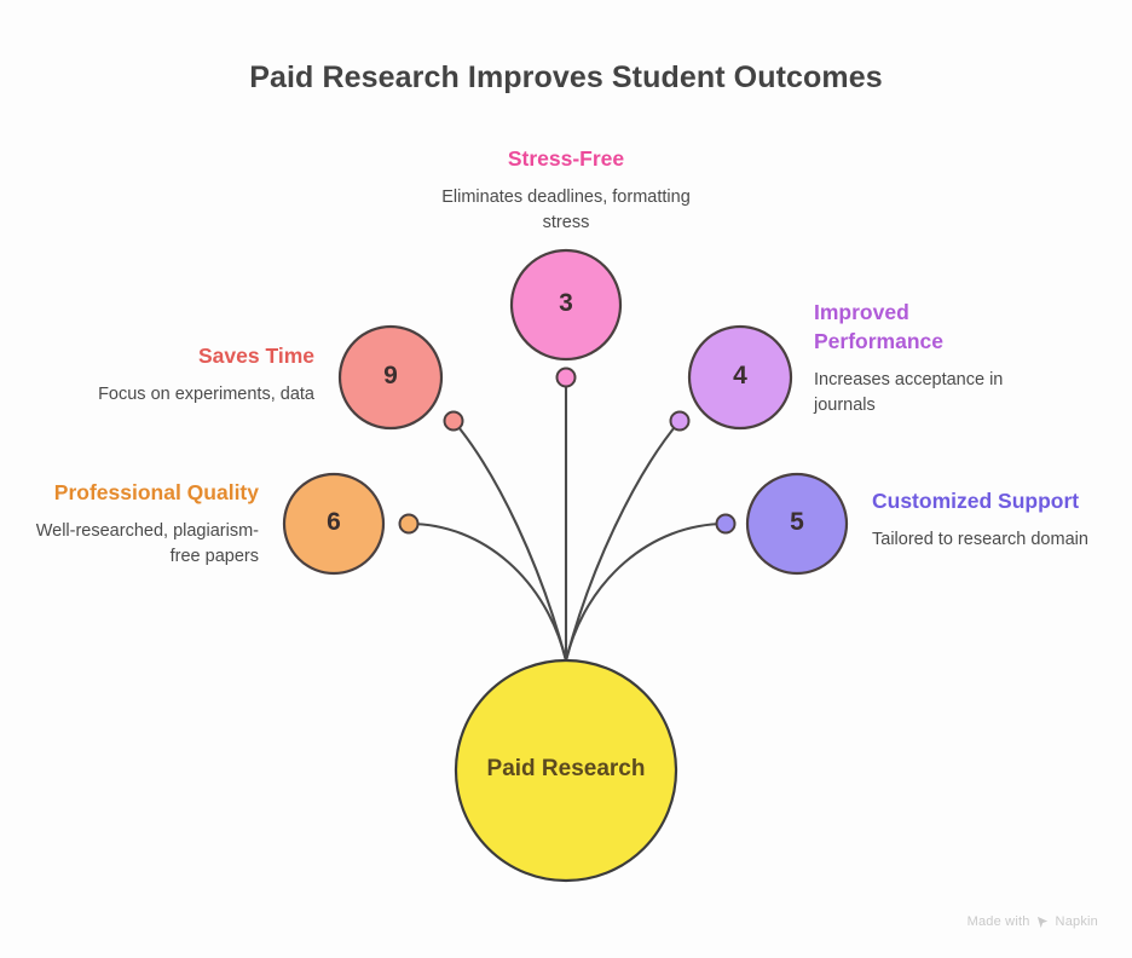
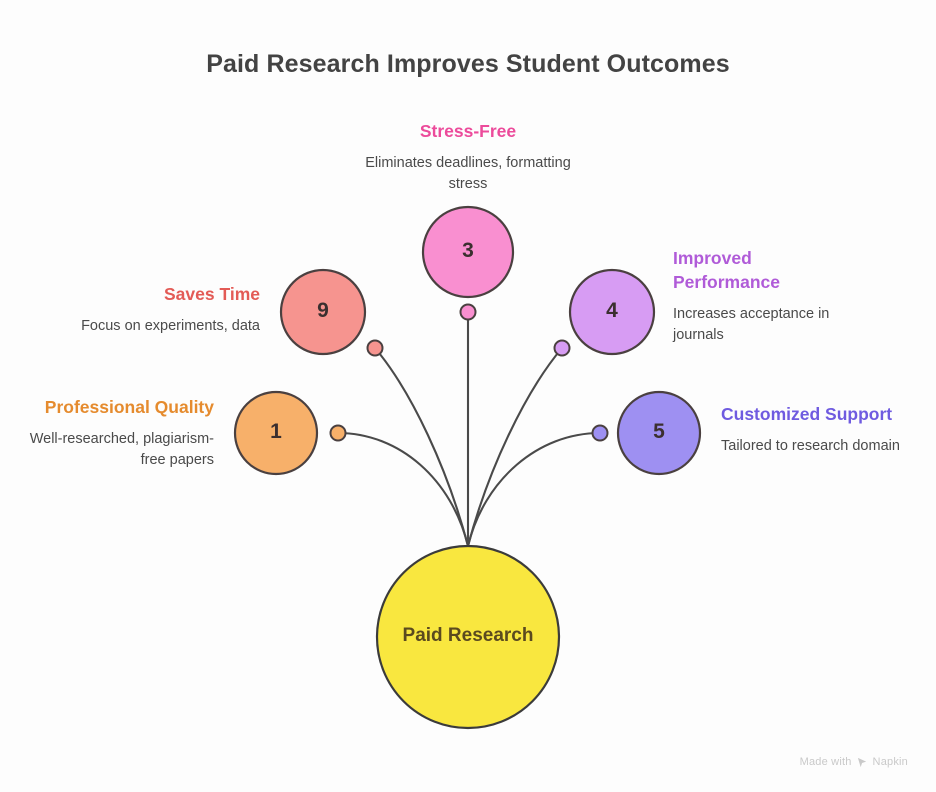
  Paid Research Improves Student Outcomes
- 6
+ 1
  9
  3
  4
  5
  Paid Research
  Professional Quality
  Well-researched, plagiarism-free papers
  Saves Time
  Focus on experiments, data
  Stress-Free
  Eliminates deadlines, formatting stress
  Improved Performance
  Increases acceptance in journals
  Customized Support
  Tailored to research domain
  Made with
  Napkin
